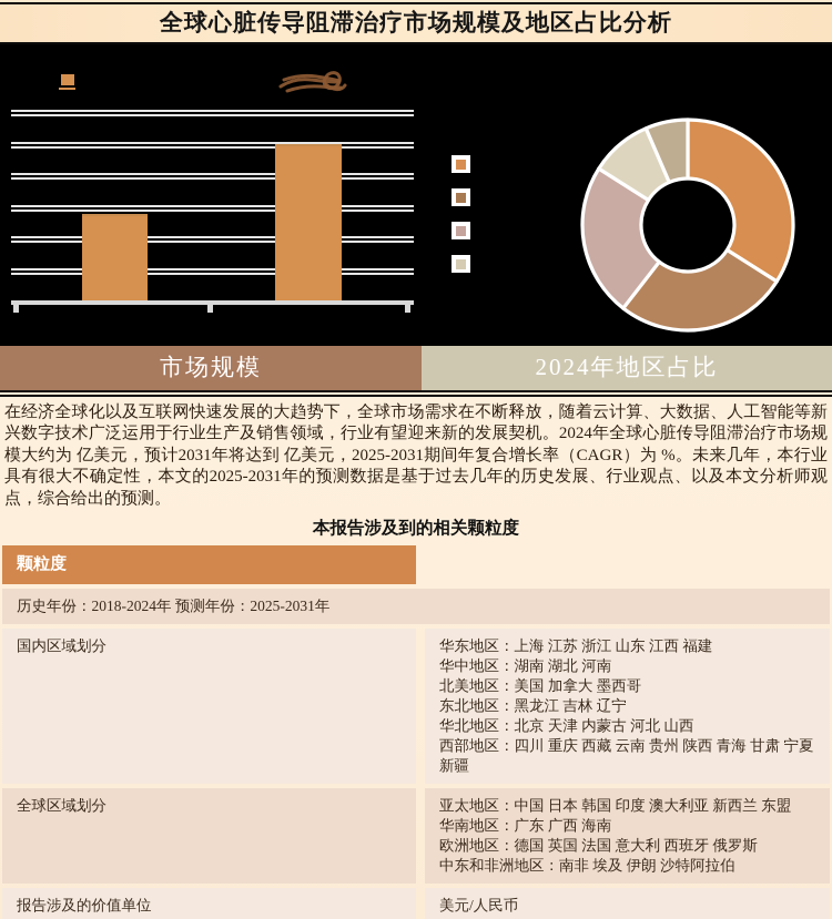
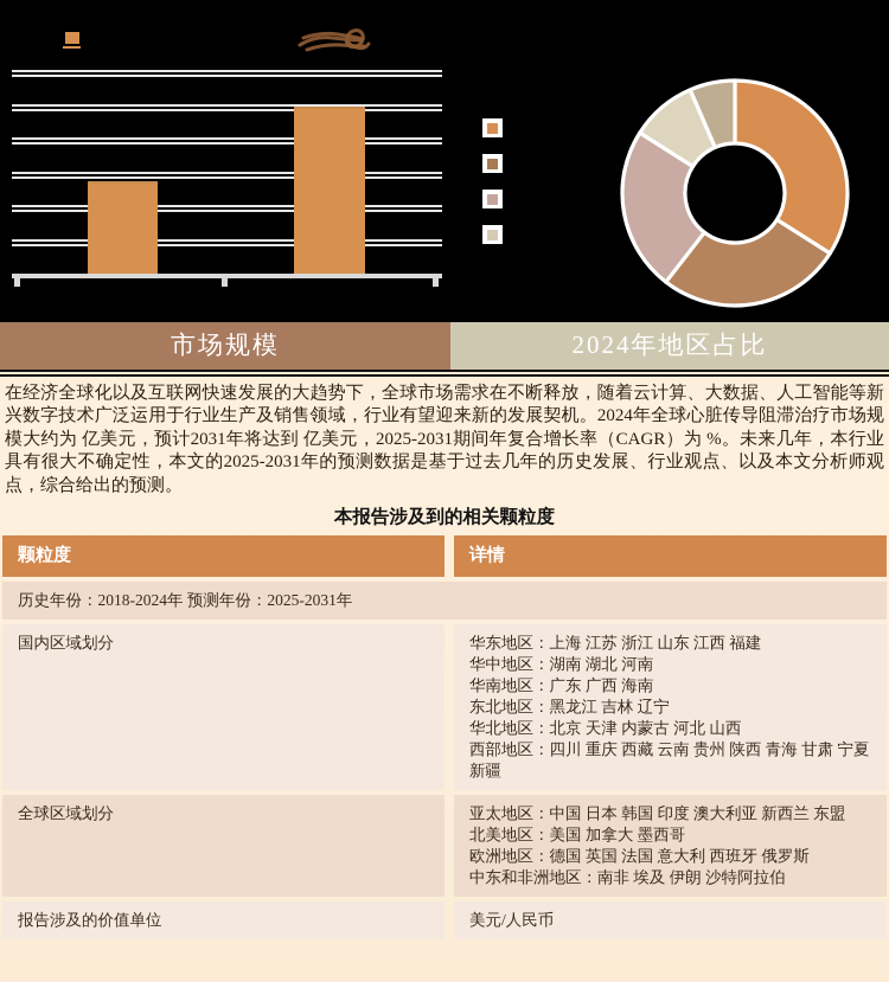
- 全球心脏传导阻滞治疗市场规模及地区占比分析
  市场规模
  2024年地区占比
  在经济全球化以及互联网快速发展的大趋势下，全球市场需求在不断释放，随着云计算、大数据、人工智能等新兴数字技术广泛运用于行业生产及销售领域，行业有望迎来新的发展契机。2024年全球心脏传导阻滞治疗市场规模大约为 亿美元，预计2031年将达到 亿美元，2025-2031期间年复合增长率（CAGR）为 %。未来几年，本行业具有很大不确定性，本文的2025-2031年的预测数据是基于过去几年的历史发展、行业观点、以及本文分析师观点，综合给出的预测。
  本报告涉及到的相关颗粒度
  颗粒度
+ 详情
  历史年份：2018-2024年 预测年份：2025-2031年
  国内区域划分
  华东地区：上海 江苏 浙江 山东 江西 福建
  华中地区：湖南 湖北 河南
- 北美地区：美国 加拿大 墨西哥
+ 华南地区：广东 广西 海南
  东北地区：黑龙江 吉林 辽宁
  华北地区：北京 天津 内蒙古 河北 山西
  西部地区：四川 重庆 西藏 云南 贵州 陕西 青海 甘肃 宁夏 新疆
  全球区域划分
  亚太地区：中国 日本 韩国 印度 澳大利亚 新西兰 东盟
- 华南地区：广东 广西 海南
+ 北美地区：美国 加拿大 墨西哥
  欧洲地区：德国 英国 法国 意大利 西班牙 俄罗斯
  中东和非洲地区：南非 埃及 伊朗 沙特阿拉伯
  报告涉及的价值单位
  美元/人民币
